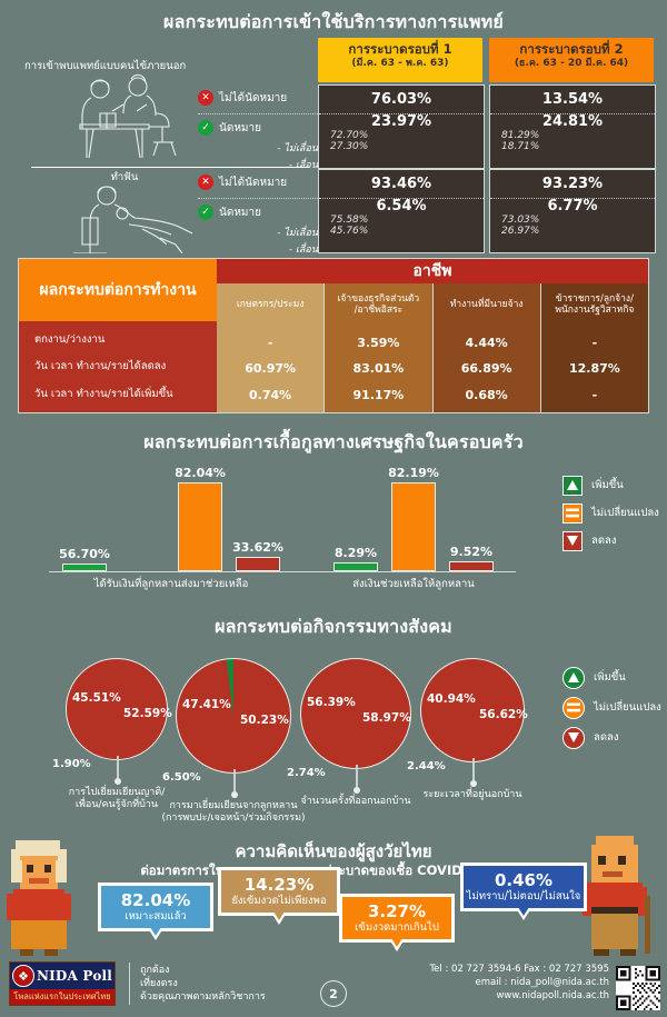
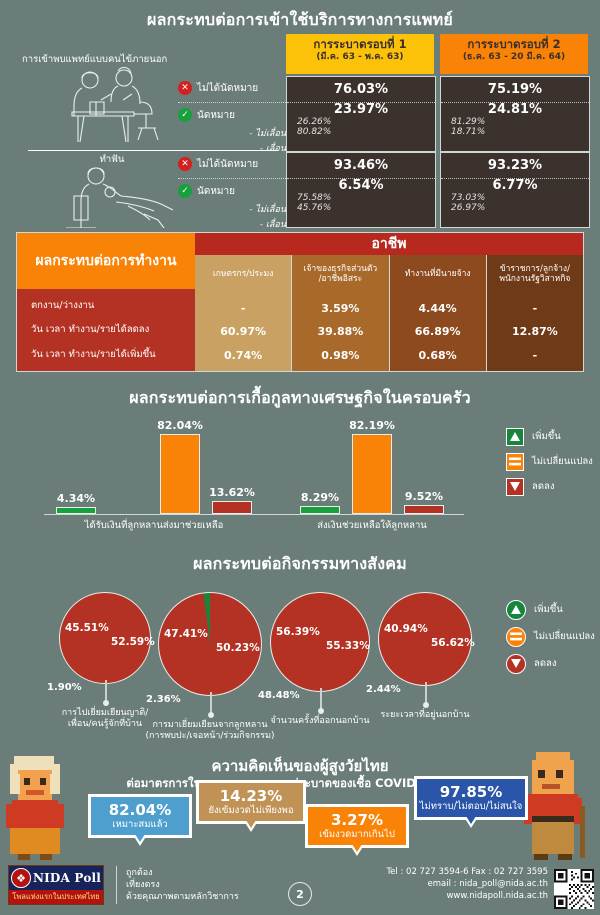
  ผลกระทบต่อการเข้าใช้บริการทางการแพทย์
  การเข้าพบแพทย์แบบคนไข้ภายนอก
  ทำฟัน
  การระบาดรอบที่ 1
  (มี.ค. 63 - พ.ค. 63)
  การระบาดรอบที่ 2
  (ธ.ค. 63 - 20 มี.ค. 64)
  76.03%
  23.97%
- 72.70%
+ 26.26%
- 27.30%
+ 80.82%
- 13.54%
+ 75.19%
  24.81%
  81.29%
  18.71%
  93.46%
  6.54%
  75.58%
  45.76%
  93.23%
  6.77%
  73.03%
  26.97%
  ✕
  ไม่ได้นัดหมาย
  ✓
  นัดหมาย
  - ไม่เลื่อน
  - เลื่อน
  ✕
  ไม่ได้นัดหมาย
  ✓
  นัดหมาย
  - ไม่เลื่อน
  - เลื่อน
  ผลกระทบต่อการทำงาน
  ตกงาน/ว่างงาน
  วัน เวลา ทำงาน/รายได้ลดลง
  วัน เวลา ทำงาน/รายได้เพิ่มขึ้น
  อาชีพ
  เกษตรกร/ประมง
  -
  60.97%
  0.74%
  เจ้าของธุรกิจส่วนตัว
  /อาชีพอิสระ
  3.59%
- 83.01%
+ 39.88%
- 91.17%
+ 0.98%
  ทำงานที่มีนายจ้าง
  4.44%
  66.89%
  0.68%
  ข้าราชการ/ลูกจ้าง/
  พนักงานรัฐวิสาหกิจ
  -
  12.87%
  -
  ผลกระทบต่อการเกื้อกูลทางเศรษฐกิจในครอบครัว
- 56.70%
+ 4.34%
  82.04%
- 33.62%
+ 13.62%
  ได้รับเงินที่ลูกหลานส่งมาช่วยเหลือ
  8.29%
  82.19%
  9.52%
  ส่งเงินช่วยเหลือให้ลูกหลาน
  เพิ่มขึ้น
  ไม่เปลี่ยนแปลง
  ลดลง
  ผลกระทบต่อกิจกรรมทางสังคม
  45.51%
  52.59%
  1.90%
  การไปเยี่ยมเยียนญาติ/
  เพื่อน/คนรู้จักที่บ้าน
  47.41%
  50.23%
- 6.50%
+ 2.36%
  การมาเยี่ยมเยียนจากลูกหลาน
  (การพบปะ/เจอหน้า/ร่วมกิจกรรม)
  56.39%
- 58.97%
+ 55.33%
- 2.74%
+ 48.48%
  จำนวนครั้งที่ออกนอกบ้าน
  40.94%
  56.62%
  2.44%
  ระยะเวลาที่อยู่นอกบ้าน
  เพิ่มขึ้น
  ไม่เปลี่ยนแปลง
  ลดลง
  ความคิดเห็นของผู้สูงวัยไทย
  82.04%
  เหมาะสมแล้ว
  14.23%
  ยังเข้มงวดไม่เพียงพอ
  3.27%
  เข้มงวดมากเกินไป
- 0.46%
+ 97.85%
  ไม่ทราบ/ไม่ตอบ/ไม่สนใจ
  ❖
  NIDA Poll
  โพลแห่งแรกในประเทศไทย
  ถูกต้อง
  เที่ยงตรง
  ด้วยคุณภาพตามหลักวิชาการ
  2
  Tel : 02 727 3594-6 Fax : 02 727 3595
  email : nida_poll@nida.ac.th
  www.nidapoll.nida.ac.th
